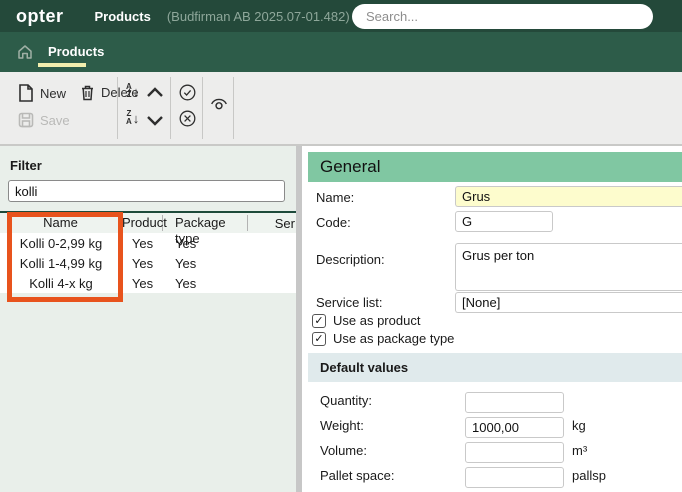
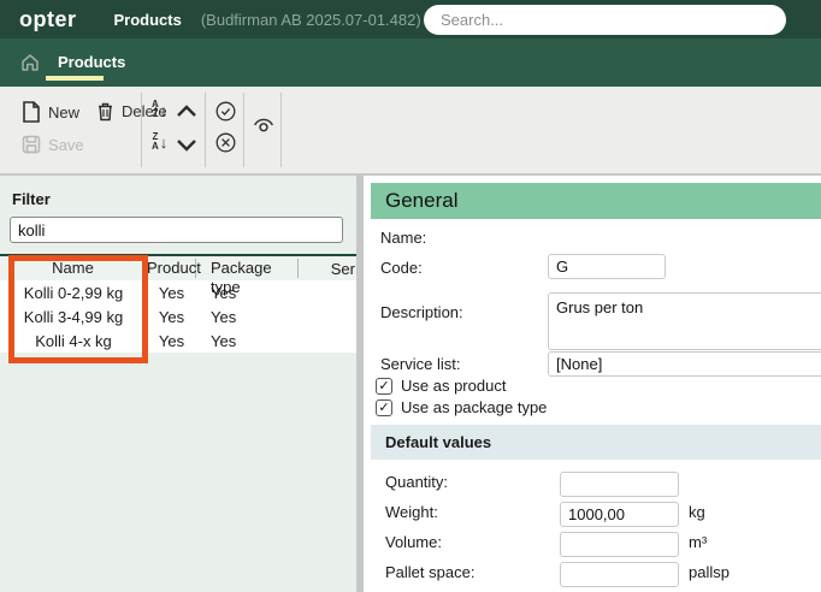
  opter
  Products
  (Budfirman AB 2025.07-01.482)
  Search...
  Products
  New
  Delete
  Save
  A
  Z
  ↓
  Z
  A
  ↓
  Filter
  kolli
  Name
  Produc
  Package type
  Ser
  Kolli 0-2,99 kg
  Yes
  Yes
- Kolli 1-4,99 kg
+ Kolli 3-4,99 kg
  Yes
  Yes
  Kolli 4-x kg
  Yes
  Yes
  General
  Name:
- Grus
  Code:
  G
  Description:
  Grus per ton
  Service list:
  [None]
  ✓
  Use as product
  ✓
  Use as package type
  Default values
  Quantity:
  Weight:
  1000,00
  kg
  Volume:
  m³
  Pallet space:
  pallsp
